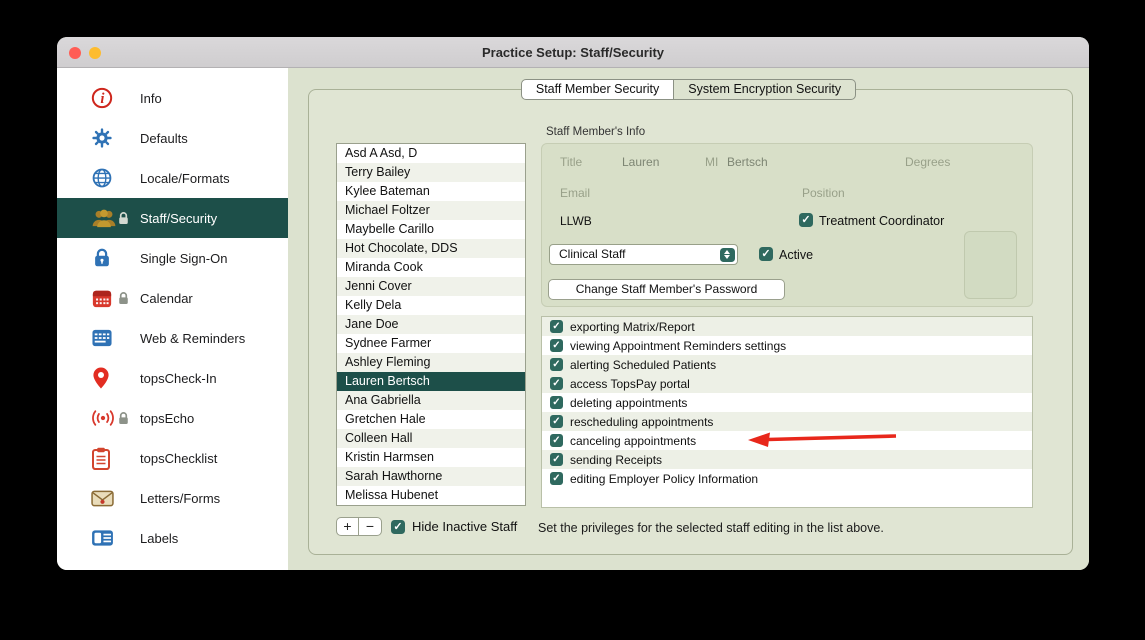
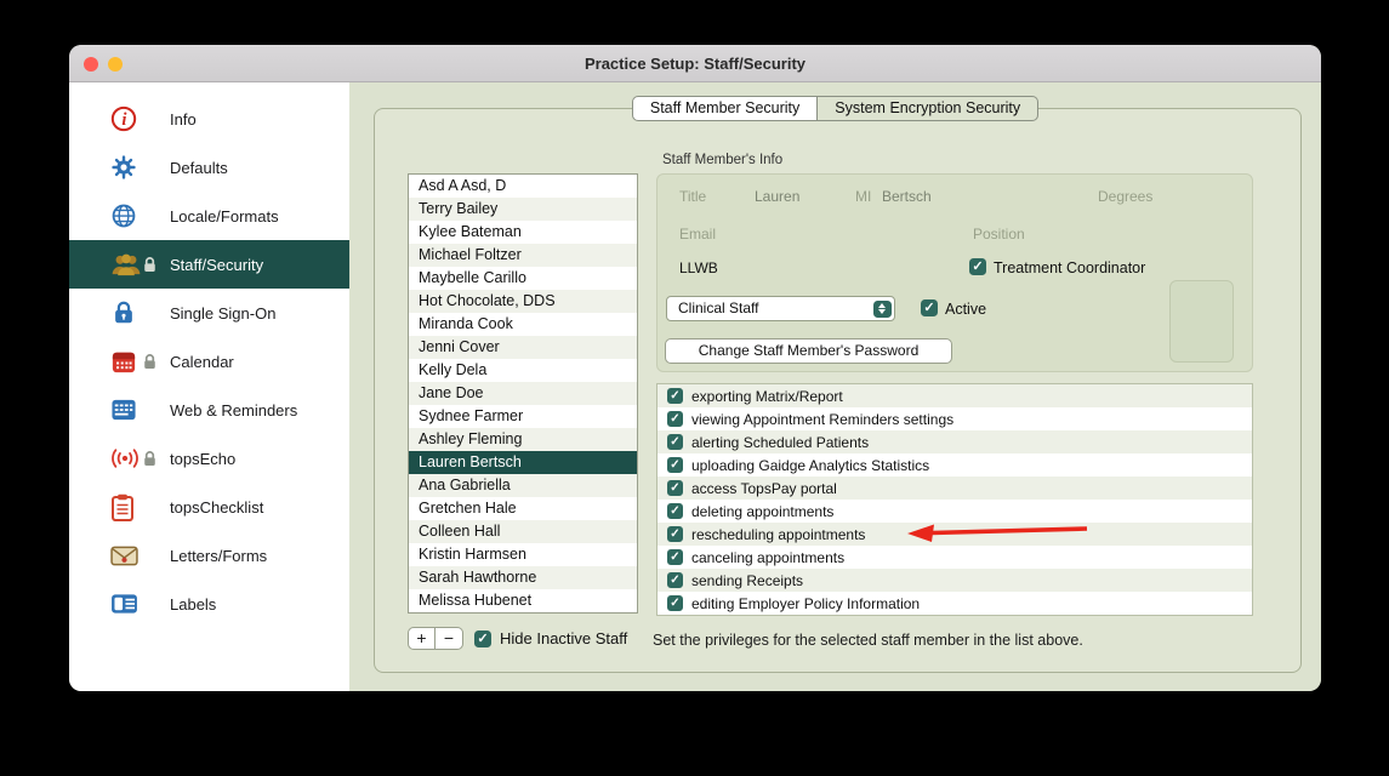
  Practice Setup: Staff/Security
  i
  Info
  Defaults
  Locale/Formats
  Staff/Security
  Single Sign-On
  Calendar
  Web & Reminders
- topsCheck-In
  topsEcho
  topsChecklist
  Letters/Forms
  Labels
  Staff Member Security
  System Encryption Security
  Asd A Asd, D
  Terry Bailey
  Kylee Bateman
  Michael Foltzer
  Maybelle Carillo
  Hot Chocolate, DDS
  Miranda Cook
  Jenni Cover
  Kelly Dela
  Jane Doe
  Sydnee Farmer
  Ashley Fleming
  Lauren Bertsch
  Ana Gabriella
  Gretchen Hale
  Colleen Hall
  Kristin Harmsen
  Sarah Hawthorne
  Melissa Hubenet
  +
  −
  Hide Inactive Staff
  Staff Member's Info
  Title
  Lauren
  MI
  Bertsch
  Degrees
  Email
  Position
  LLWB
  Treatment Coordinator
  Clinical Staff
  Active
  Change Staff Member's Password
  exporting Matrix/Report
  viewing Appointment Reminders settings
  alerting Scheduled Patients
+ uploading Gaidge Analytics Statistics
  access TopsPay portal
  deleting appointments
  rescheduling appointments
  canceling appointments
  sending Receipts
  editing Employer Policy Information
- Set the privileges for the selected staff editing in the list above.
+ Set the privileges for the selected staff member in the list above.
